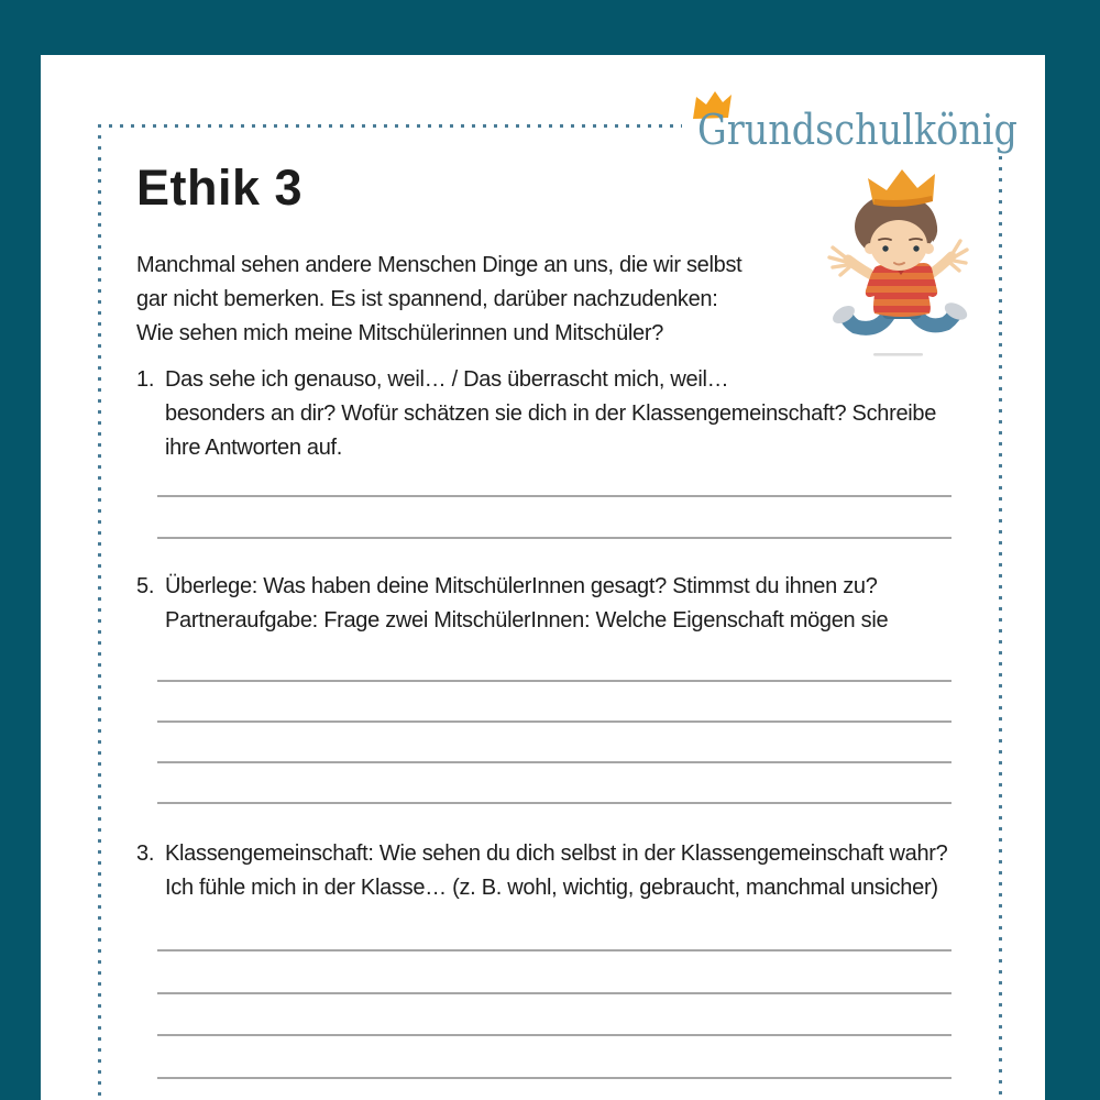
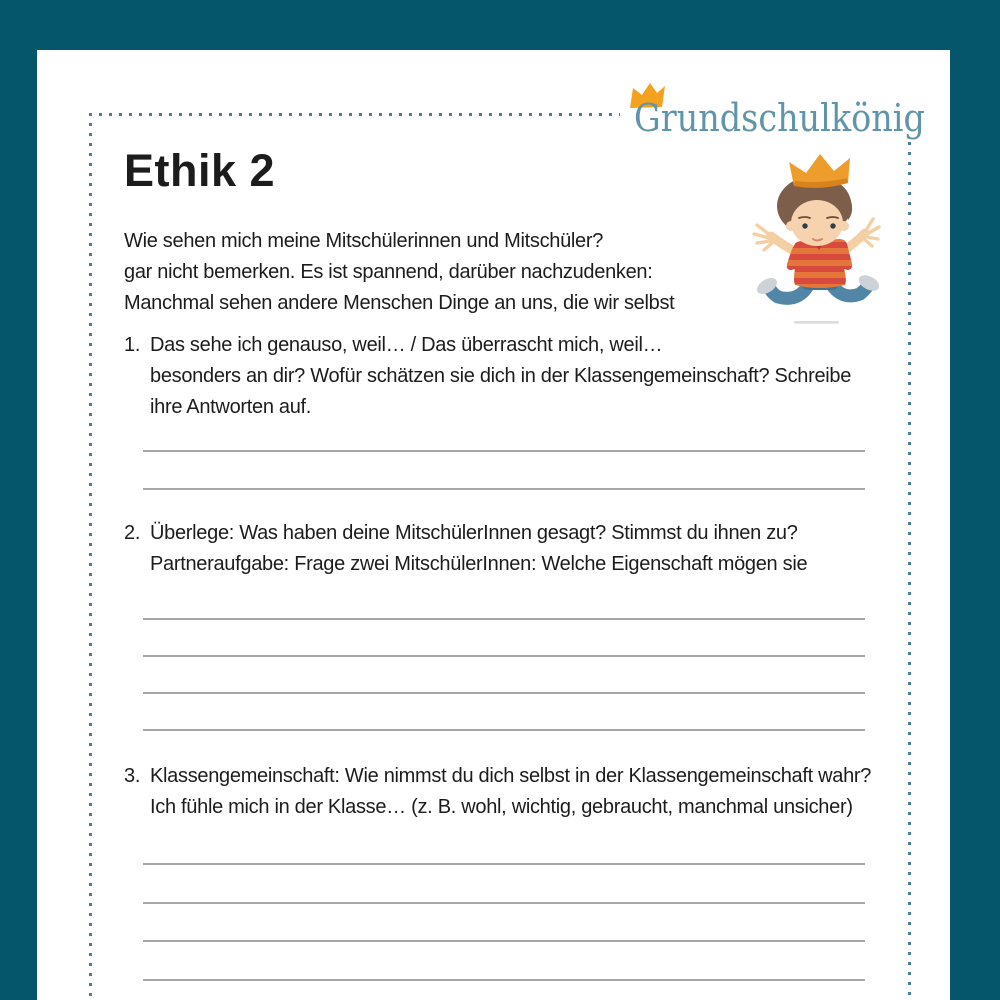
  Grundschulkönig
- Ethik 3
+ Ethik 2
- Manchmal sehen andere Menschen Dinge an uns, die wir selbst
+ Wie sehen mich meine Mitschülerinnen und Mitschüler?
  gar nicht bemerken. Es ist spannend, darüber nachzudenken:
- Wie sehen mich meine Mitschülerinnen und Mitschüler?
+ Manchmal sehen andere Menschen Dinge an uns, die wir selbst
  1.
  Das sehe ich genauso, weil… / Das überrascht mich, weil…
  besonders an dir? Wofür schätzen sie dich in der Klassengemeinschaft? Schreibe
  ihre Antworten auf.
- 5.
+ 2.
  Überlege: Was haben deine MitschülerInnen gesagt? Stimmst du ihnen zu?
  Partneraufgabe: Frage zwei MitschülerInnen: Welche Eigenschaft mögen sie
  3.
- Klassengemeinschaft: Wie sehen du dich selbst in der Klassengemeinschaft wahr?
+ Klassengemeinschaft: Wie nimmst du dich selbst in der Klassengemeinschaft wahr?
  Ich fühle mich in der Klasse… (z. B. wohl, wichtig, gebraucht, manchmal unsicher)
